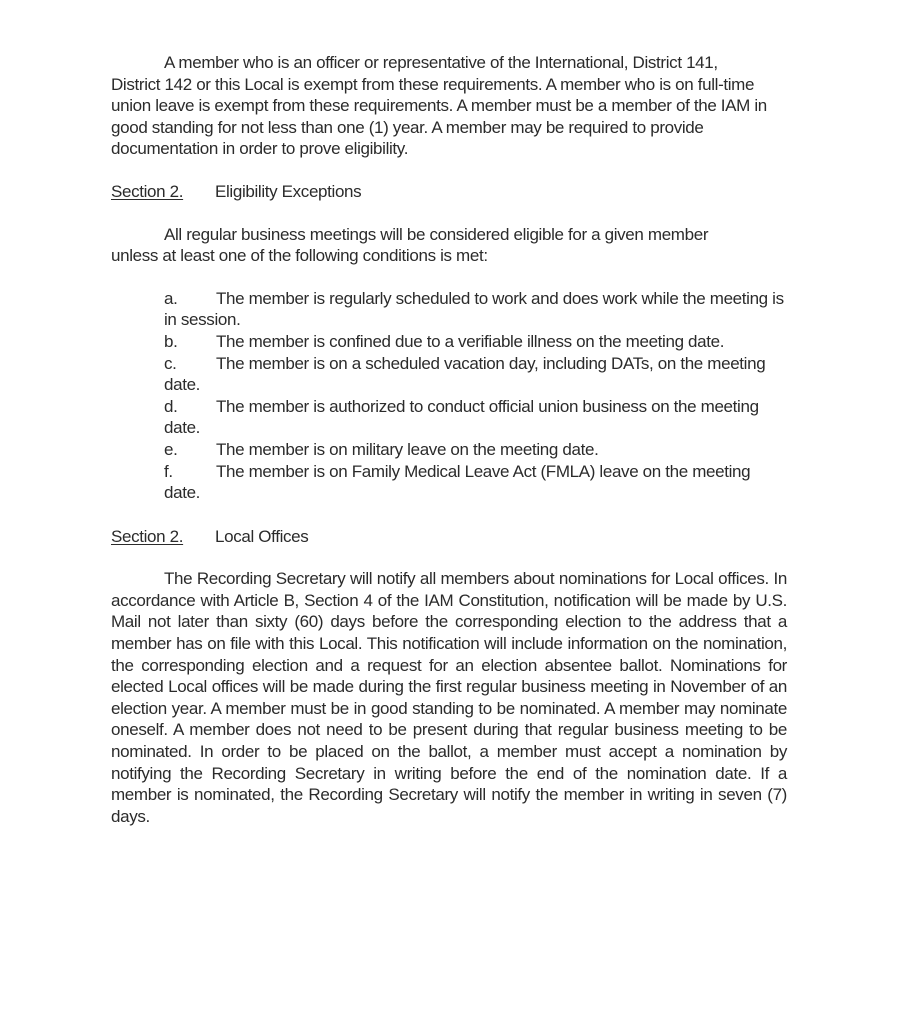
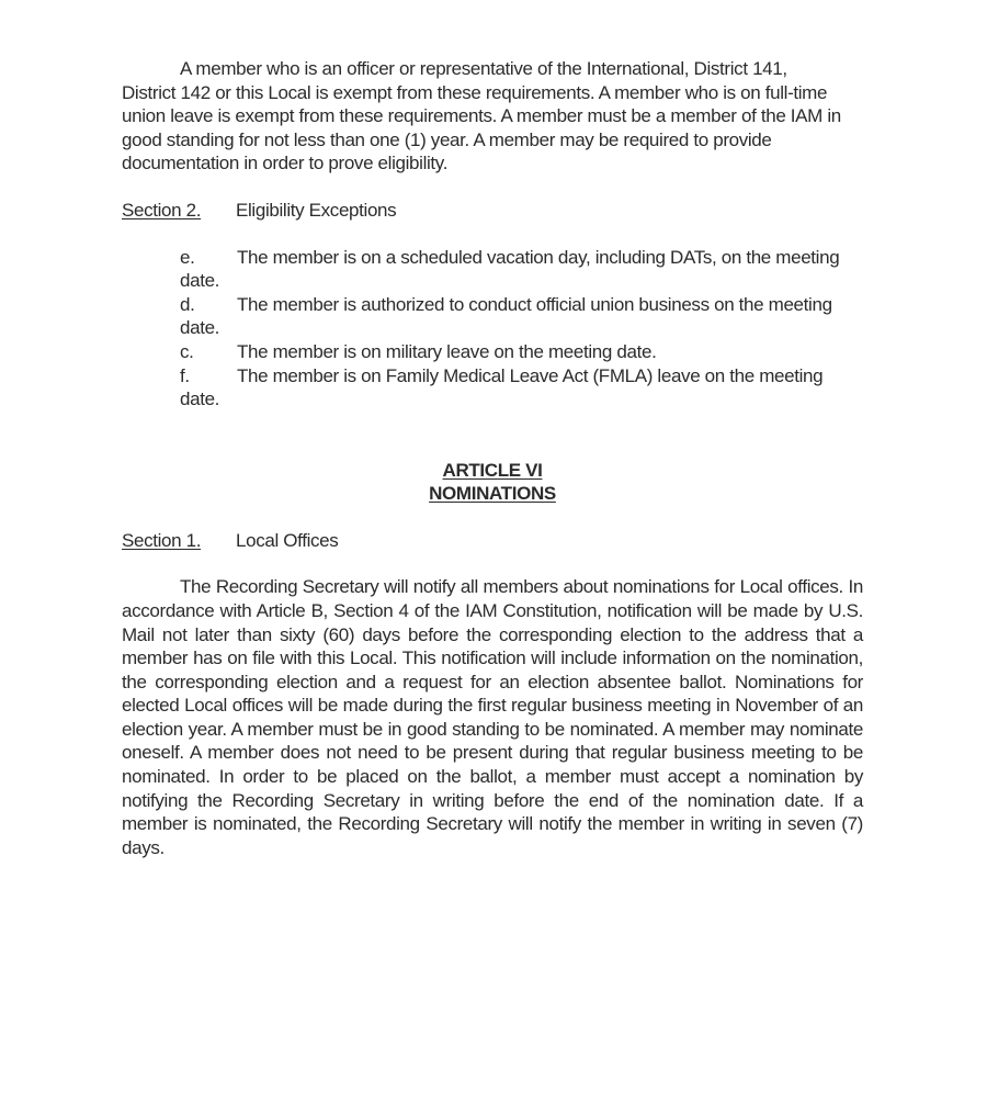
  A member who is an officer or representative of the International, District 141, District 142 or this Local is exempt from these requirements. A member who is on full-time union leave is exempt from these requirements. A member must be a member of the IAM in good standing for not less than one (1) year. A member may be required to provide documentation in order to prove eligibility.
  Section 2. Eligibility Exceptions
- All regular business meetings will be considered eligible for a given member unless at least one of the following conditions is met:
- a. The member is regularly scheduled to work and does work while the meeting is in session.
- b. The member is confined due to a verifiable illness on the meeting date.
- c. The member is on a scheduled vacation day, including DATs, on the meeting date.
+ e. The member is on a scheduled vacation day, including DATs, on the meeting date.
  d. The member is authorized to conduct official union business on the meeting date.
- e. The member is on military leave on the meeting date.
+ c. The member is on military leave on the meeting date.
  f. The member is on Family Medical Leave Act (FMLA) leave on the meeting date.
+ ARTICLE VI
+ NOMINATIONS
- Section 2. Local Offices
+ Section 1. Local Offices
  The Recording Secretary will notify all members about nominations for Local offices. In accordance with Article B, Section 4 of the IAM Constitution, notification will be made by U.S. Mail not later than sixty (60) days before the corresponding election to the address that a member has on file with this Local. This notification will include information on the nomination, the corresponding election and a request for an election absentee ballot. Nominations for elected Local offices will be made during the first regular business meeting in November of an election year. A member must be in good standing to be nominated. A member may nominate oneself. A member does not need to be present during that regular business meeting to be nominated. In order to be placed on the ballot, a member must accept a nomination by notifying the Recording Secretary in writing before the end of the nomination date. If a member is nominated, the Recording Secretary will notify the member in writing in seven (7) days.
